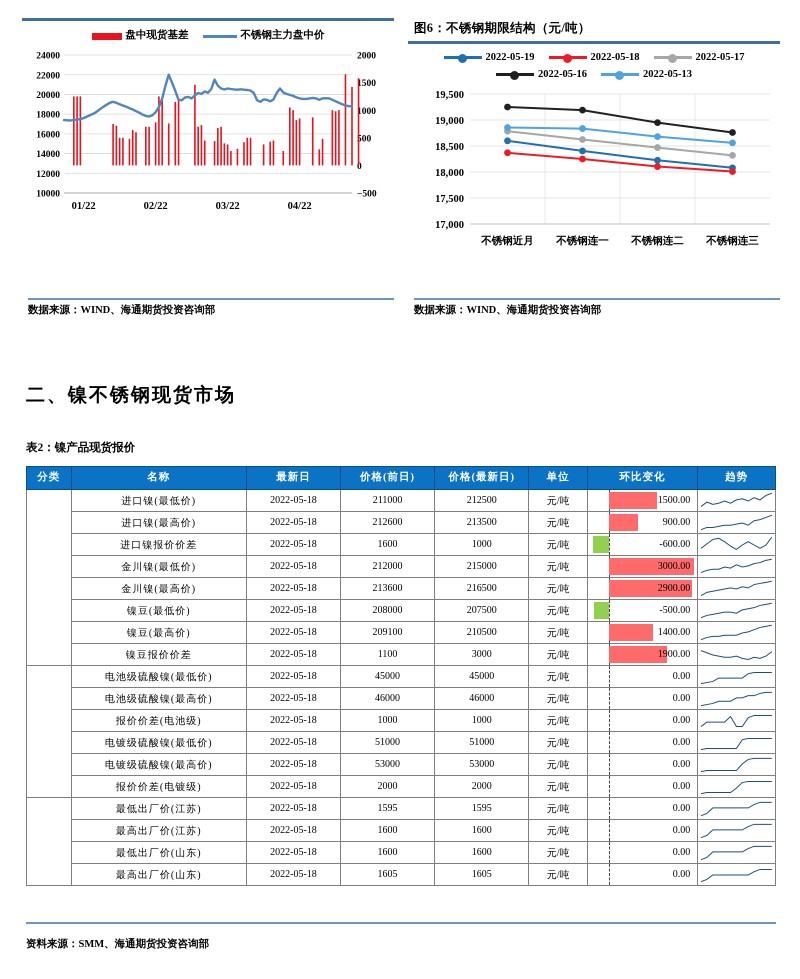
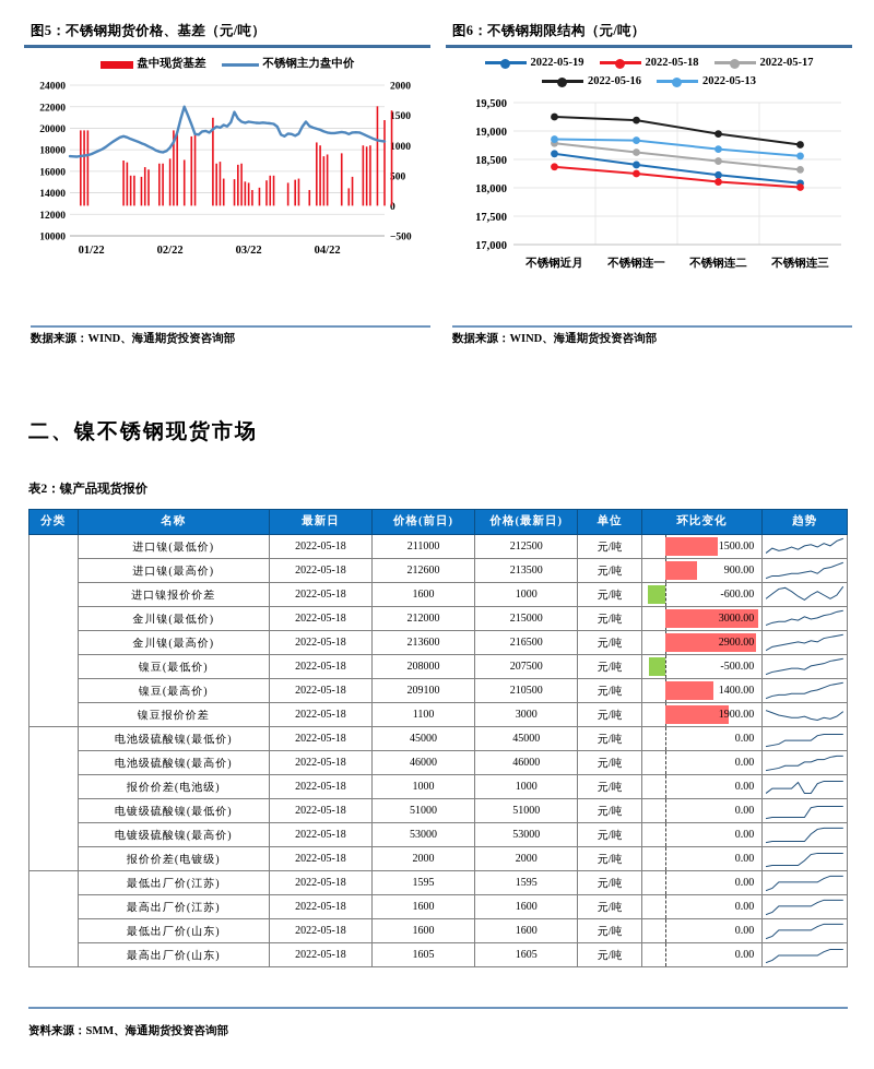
+ 图5：不锈钢期货价格、基差（元/吨）
  盘中现货基差
  不锈钢主力盘中价
  10000
  12000
  14000
  16000
  18000
  20000
  22000
  24000
  −500
  0
  500
  1000
  1500
  2000
  01/22
  02/22
  03/22
  04/22
  数据来源：WIND、海通期货投资咨询部
  图6：不锈钢期限结构（元/吨）
  2022-05-19
  2022-05-18
  2022-05-17
  2022-05-16
  2022-05-13
  17,000
  17,500
  18,000
  18,500
  19,000
  19,500
  不锈钢近月
  不锈钢连一
  不锈钢连二
  不锈钢连三
  数据来源：WIND、海通期货投资咨询部
  二、镍不锈钢现货市场
  表2：镍产品现货报价
  分类	名称	最新日	价格(前日)	价格(最新日)	单位	环比变化	趋势
  	进口镍(最低价)	2022-05-18	211000	212500	元/吨	1500.00
  进口镍(最高价)	2022-05-18	212600	213500	元/吨	900.00
  进口镍报价价差	2022-05-18	1600	1000	元/吨	-600.00
  金川镍(最低价)	2022-05-18	212000	215000	元/吨	3000.00
  金川镍(最高价)	2022-05-18	213600	216500	元/吨	2900.00
  镍豆(最低价)	2022-05-18	208000	207500	元/吨	-500.00
  镍豆(最高价)	2022-05-18	209100	210500	元/吨	1400.00
  镍豆报价价差	2022-05-18	1100	3000	元/吨	1900.00
  	电池级硫酸镍(最低价)	2022-05-18	45000	45000	元/吨	0.00
  电池级硫酸镍(最高价)	2022-05-18	46000	46000	元/吨	0.00
  报价价差(电池级)	2022-05-18	1000	1000	元/吨	0.00
  电镀级硫酸镍(最低价)	2022-05-18	51000	51000	元/吨	0.00
  电镀级硫酸镍(最高价)	2022-05-18	53000	53000	元/吨	0.00
  报价价差(电镀级)	2022-05-18	2000	2000	元/吨	0.00
  	最低出厂价(江苏)	2022-05-18	1595	1595	元/吨	0.00
  最高出厂价(江苏)	2022-05-18	1600	1600	元/吨	0.00
  最低出厂价(山东)	2022-05-18	1600	1600	元/吨	0.00
  最高出厂价(山东)	2022-05-18	1605	1605	元/吨	0.00
  资料来源：SMM、海通期货投资咨询部
